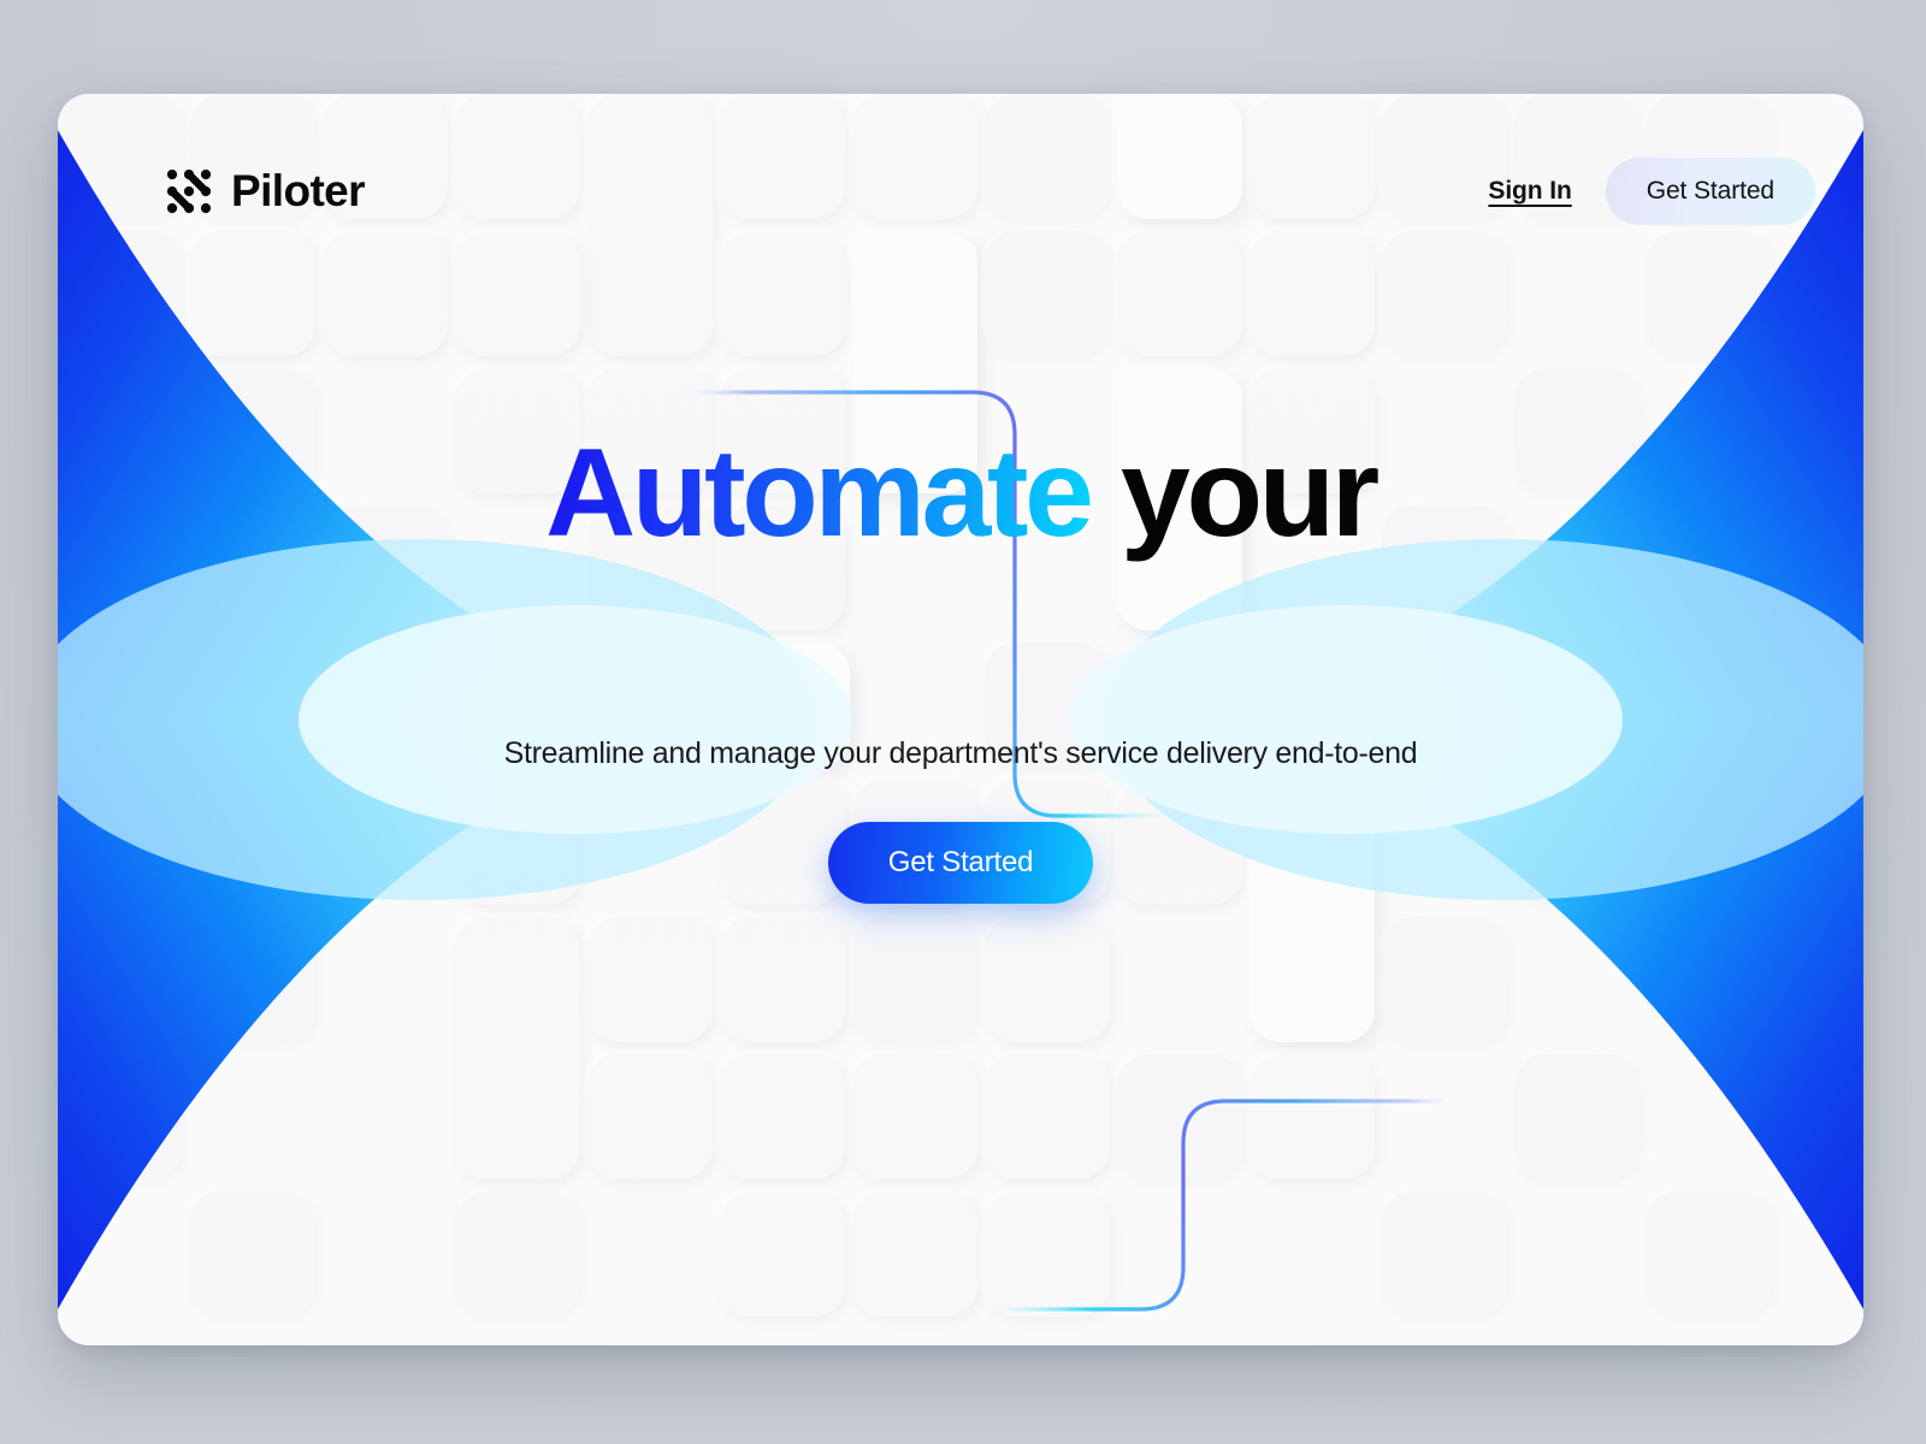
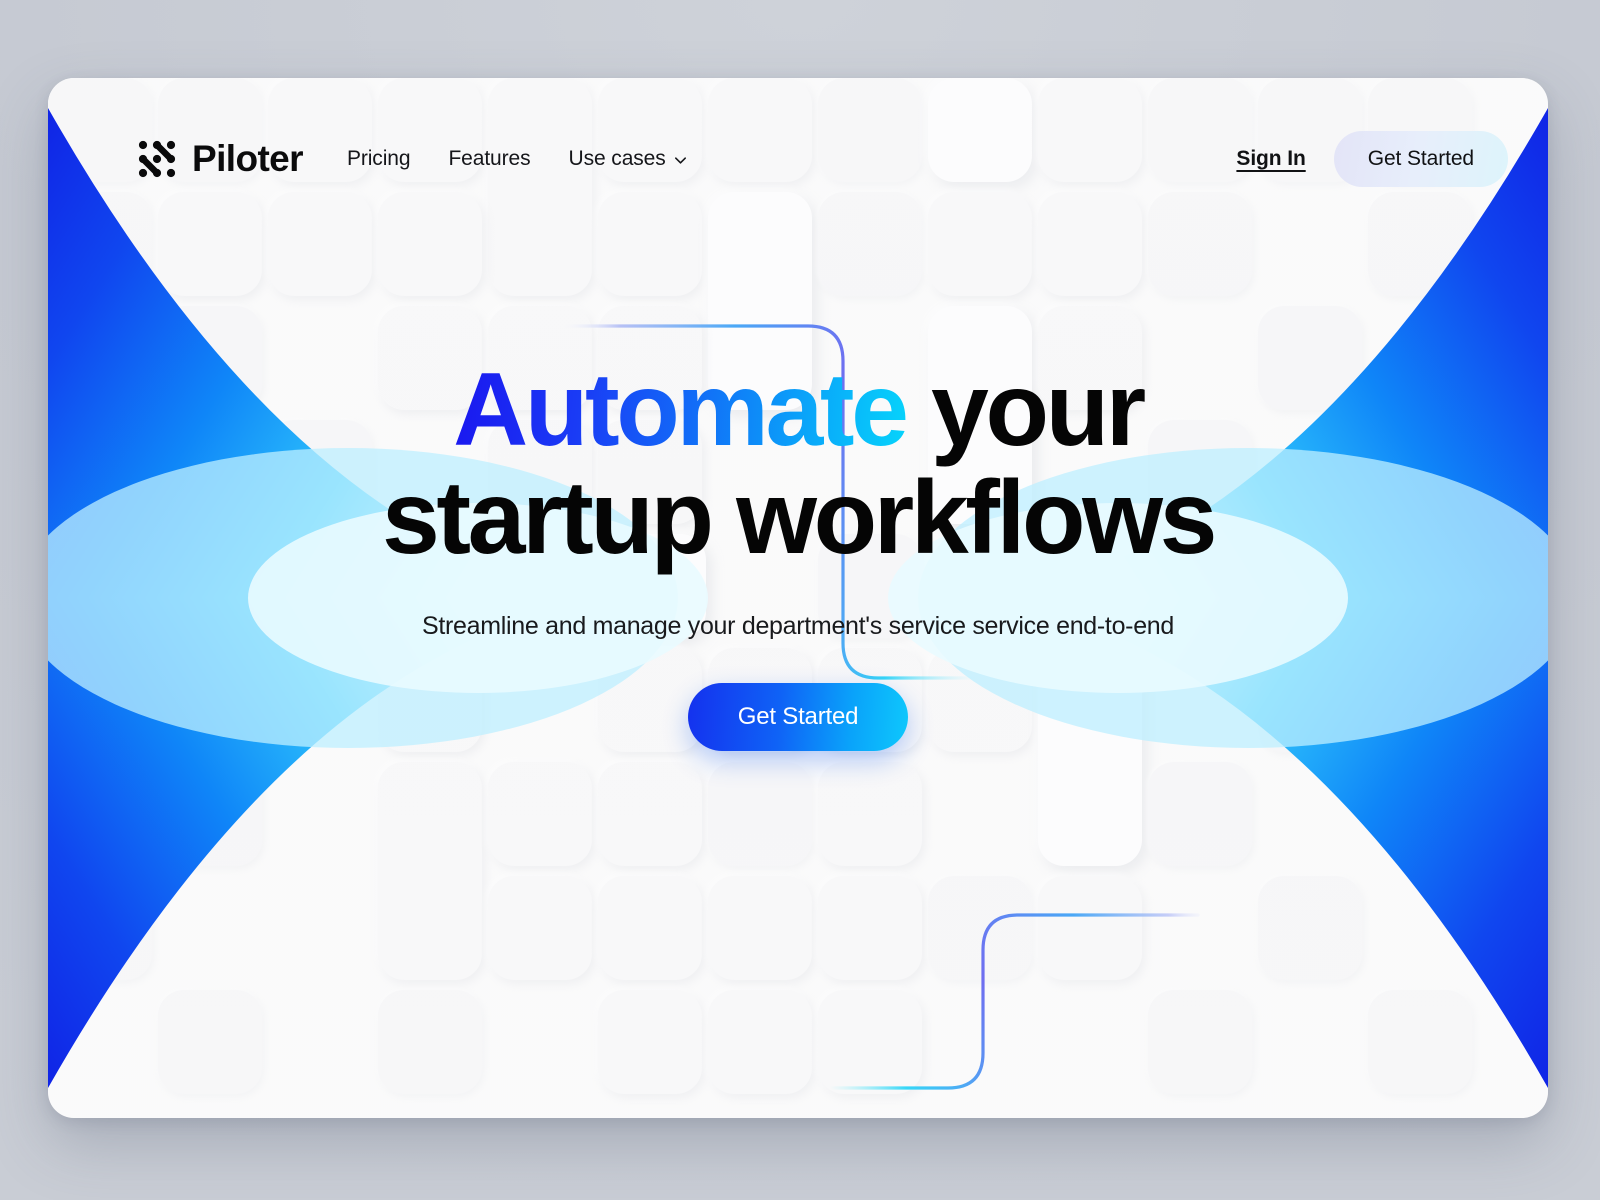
  Piloter
+ Pricing
+ Features
+ Use cases
  Sign In
  Get Started
  Automate your
+ startup workflows
- Streamline and manage your department's service delivery end-to-end
+ Streamline and manage your department's service service end-to-end
  Get Started
